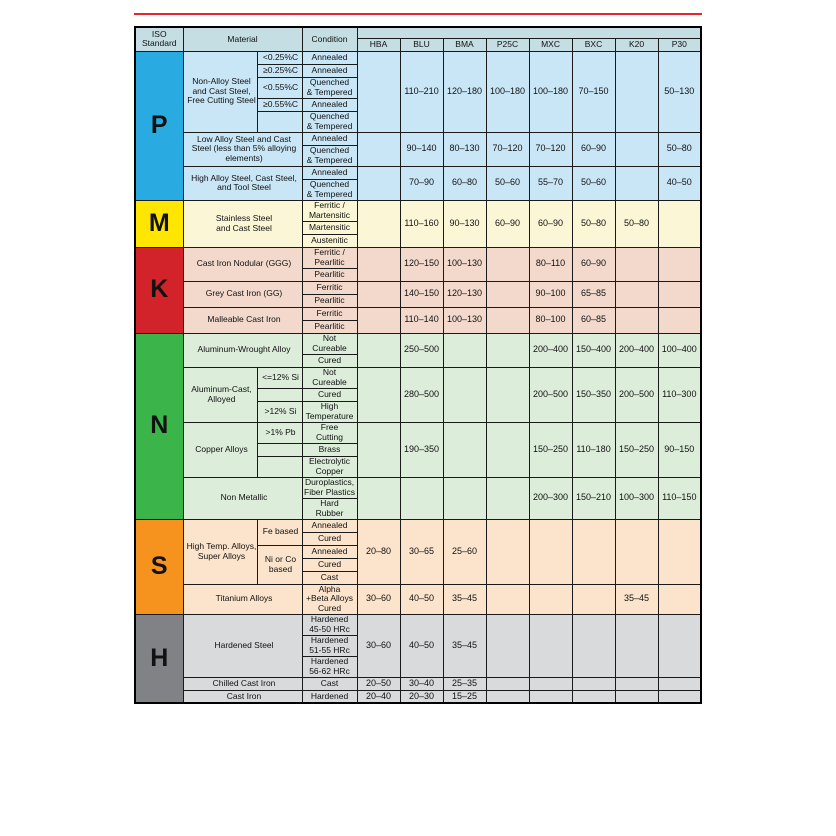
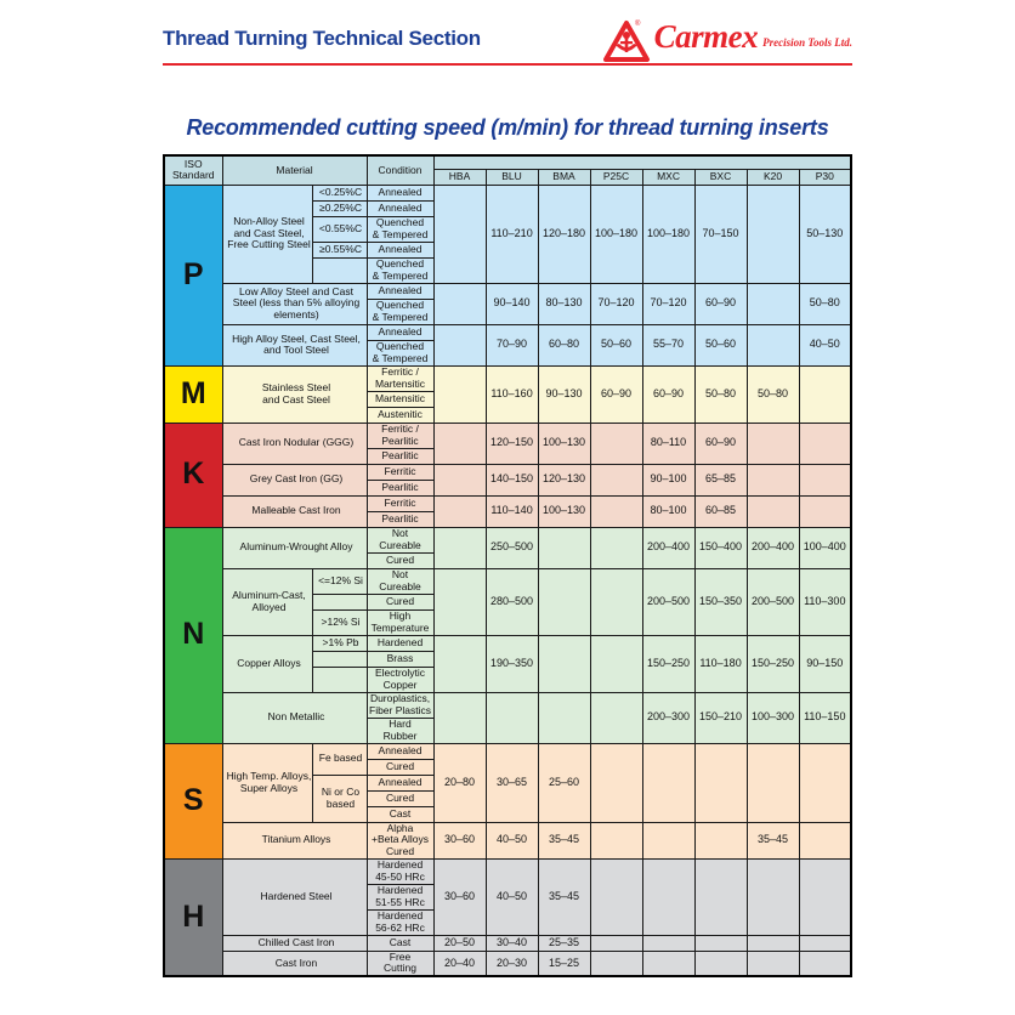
+ Thread Turning Technical Section
+ Carmex
+ Precision Tools Ltd.
+ Recommended cutting speed (m/min) for thread turning inserts
  ISO Standard	Material	Condition
  HBA	BLU	BMA	P25C	MXC	BXC	K20	P30
  P	Non-Alloy Steel and Cast Steel, Free Cutting Steel	<0.25%C	Annealed		110–210	120–180	100–180	100–180	70–150		50–130
  ≥0.25%C	Annealed
  <0.55%C	Quenched & Tempered
  ≥0.55%C	Annealed
  	Quenched & Tempered
  Low Alloy Steel and Cast Steel (less than 5% alloying elements)	Annealed		90–140	80–130	70–120	70–120	60–90		50–80
  Quenched & Tempered
  High Alloy Steel, Cast Steel, and Tool Steel	Annealed		70–90	60–80	50–60	55–70	50–60		40–50
  Quenched & Tempered
  M	Stainless Steel and Cast Steel	Ferritic / Martensitic		110–160	90–130	60–90	60–90	50–80	50–80
  Martensitic
  Austenitic
  K	Cast Iron Nodular (GGG)	Ferritic / Pearlitic		120–150	100–130		80–110	60–90
  Pearlitic
  Grey Cast Iron (GG)	Ferritic		140–150	120–130		90–100	65–85
  Pearlitic
  Malleable Cast Iron	Ferritic		110–140	100–130		80–100	60–85
  Pearlitic
  N	Aluminum-Wrought Alloy	Not Cureable		250–500			200–400	150–400	200–400	100–400
  Cured
  Aluminum-Cast, Alloyed	<=12% Si	Not Cureable		280–500			200–500	150–350	200–500	110–300
  	Cured
  >12% Si	High Temperature
- Copper Alloys	>1% Pb	Free Cutting		190–350			150–250	110–180	150–250	90–150
+ Copper Alloys	>1% Pb	Hardened		190–350			150–250	110–180	150–250	90–150
  	Brass
  	Electrolytic Copper
  Non Metallic	Duroplastics, Fiber Plastics					200–300	150–210	100–300	110–150
  Hard Rubber
  S	High Temp. Alloys, Super Alloys	Fe based	Annealed	20–80	30–65	25–60
  Cured
  Ni or Co based	Annealed
  Cured
  Cast
  Titanium Alloys	Alpha +Beta Alloys Cured	30–60	40–50	35–45				35–45
  H	Hardened Steel	Hardened 45-50 HRc	30–60	40–50	35–45
  Hardened 51-55 HRc
  Hardened 56-62 HRc
  Chilled Cast Iron	Cast	20–50	30–40	25–35
- Cast Iron	Hardened	20–40	20–30	15–25
+ Cast Iron	Free Cutting	20–40	20–30	15–25
